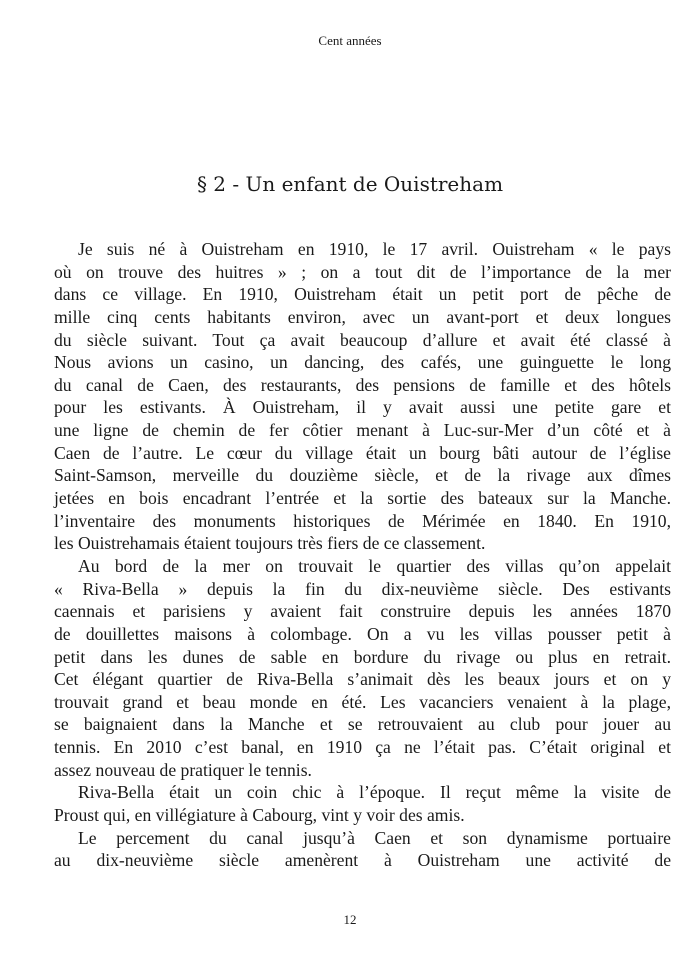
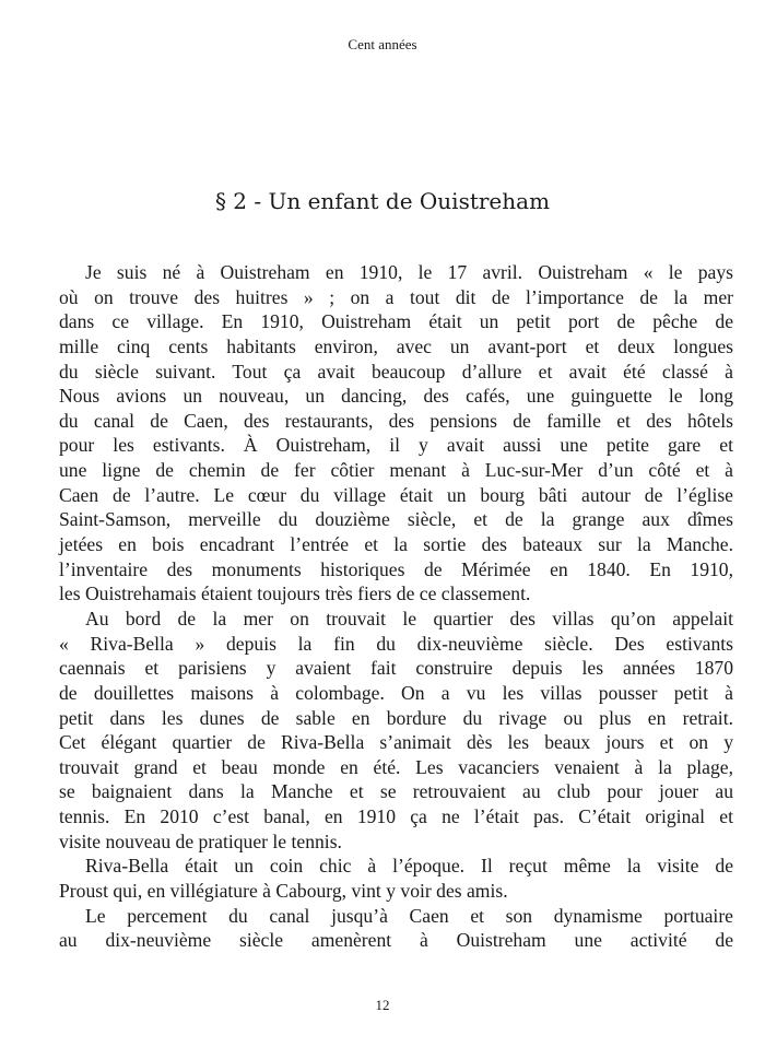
  Cent années
  § 2 - Un enfant de Ouistreham
  Je suis né à Ouistreham en 1910, le 17 avril. Ouistreham « le pays
  où on trouve des huitres » ; on a tout dit de l’importance de la mer
  dans ce village. En 1910, Ouistreham était un petit port de pêche de
  mille cinq cents habitants environ, avec un avant-port et deux longues
  du siècle suivant. Tout ça avait beaucoup d’allure et avait été classé à
- Nous avions un casino, un dancing, des cafés, une guinguette le long
+ Nous avions un nouveau, un dancing, des cafés, une guinguette le long
  du canal de Caen, des restaurants, des pensions de famille et des hôtels
  pour les estivants. À Ouistreham, il y avait aussi une petite gare et
  une ligne de chemin de fer côtier menant à Luc-sur-Mer d’un côté et à
  Caen de l’autre. Le cœur du village était un bourg bâti autour de l’église
- Saint-Samson, merveille du douzième siècle, et de la rivage aux dîmes
+ Saint-Samson, merveille du douzième siècle, et de la grange aux dîmes
  jetées en bois encadrant l’entrée et la sortie des bateaux sur la Manche.
  l’inventaire des monuments historiques de Mérimée en 1840. En 1910,
  les Ouistrehamais étaient toujours très fiers de ce classement.
  Au bord de la mer on trouvait le quartier des villas qu’on appelait
  « Riva-Bella » depuis la fin du dix-neuvième siècle. Des estivants
  caennais et parisiens y avaient fait construire depuis les années 1870
  de douillettes maisons à colombage. On a vu les villas pousser petit à
  petit dans les dunes de sable en bordure du rivage ou plus en retrait.
  Cet élégant quartier de Riva-Bella s’animait dès les beaux jours et on y
  trouvait grand et beau monde en été. Les vacanciers venaient à la plage,
  se baignaient dans la Manche et se retrouvaient au club pour jouer au
  tennis. En 2010 c’est banal, en 1910 ça ne l’était pas. C’était original et
- assez nouveau de pratiquer le tennis.
+ visite nouveau de pratiquer le tennis.
  Riva-Bella était un coin chic à l’époque. Il reçut même la visite de
  Proust qui, en villégiature à Cabourg, vint y voir des amis.
  Le percement du canal jusqu’à Caen et son dynamisme portuaire
  au dix-neuvième siècle amenèrent à Ouistreham une activité de
  12
